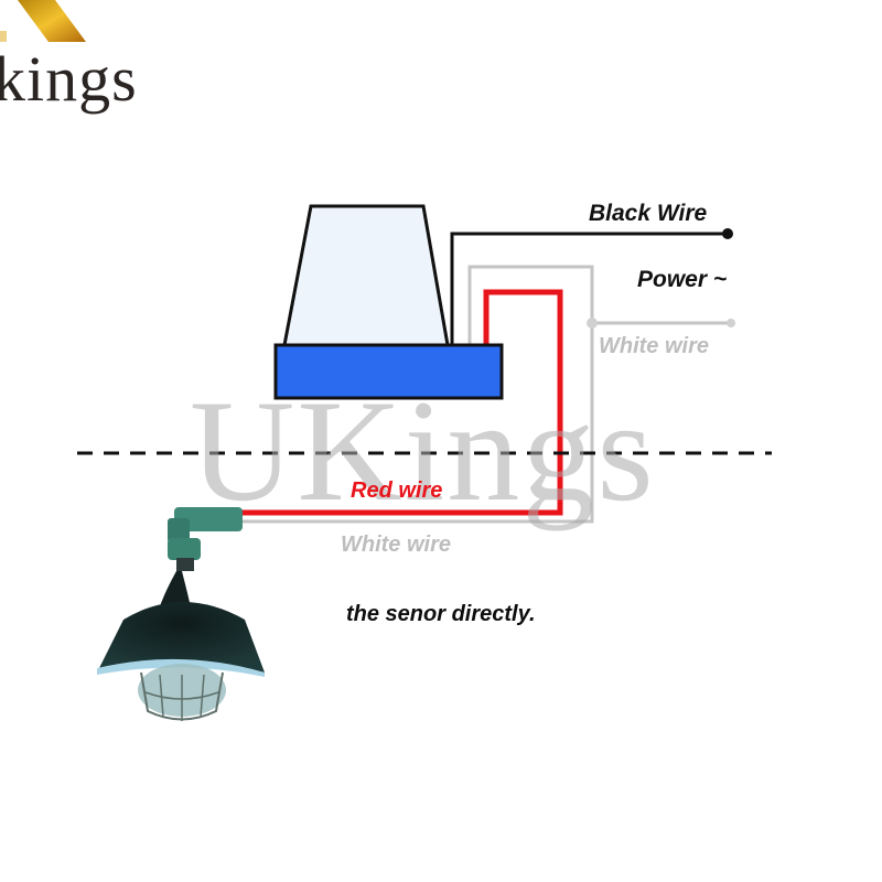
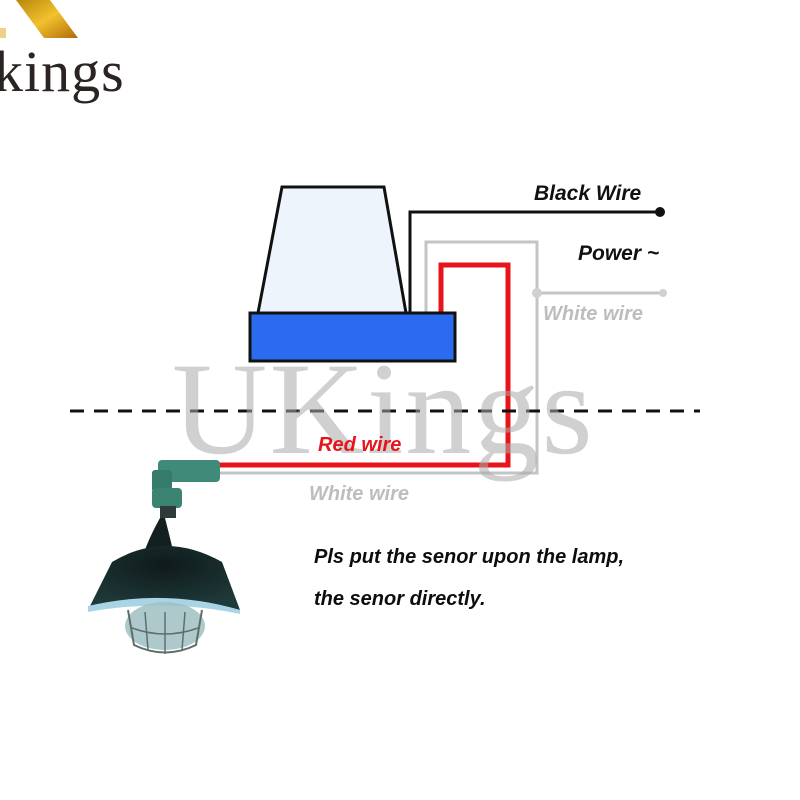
  kings
  UKings
  Black Wire
  Power ~
  White wire
  Red wire
  White wire
+ Pls put the senor upon the lamp,
  the senor directly.
